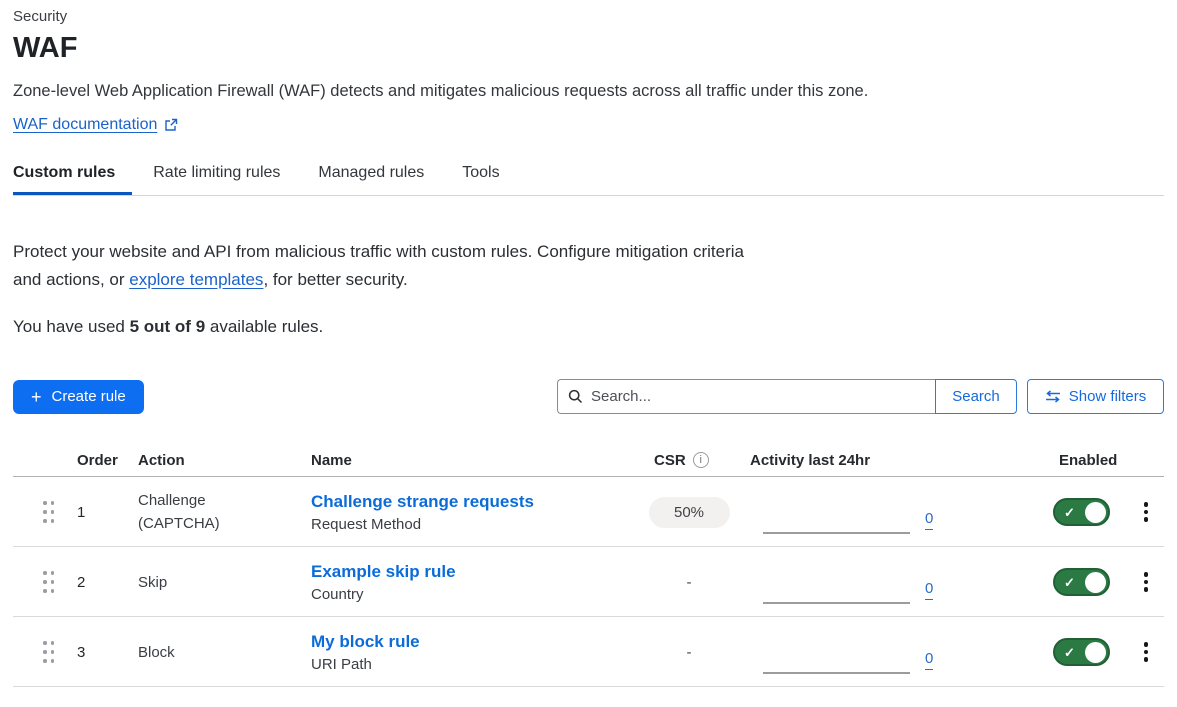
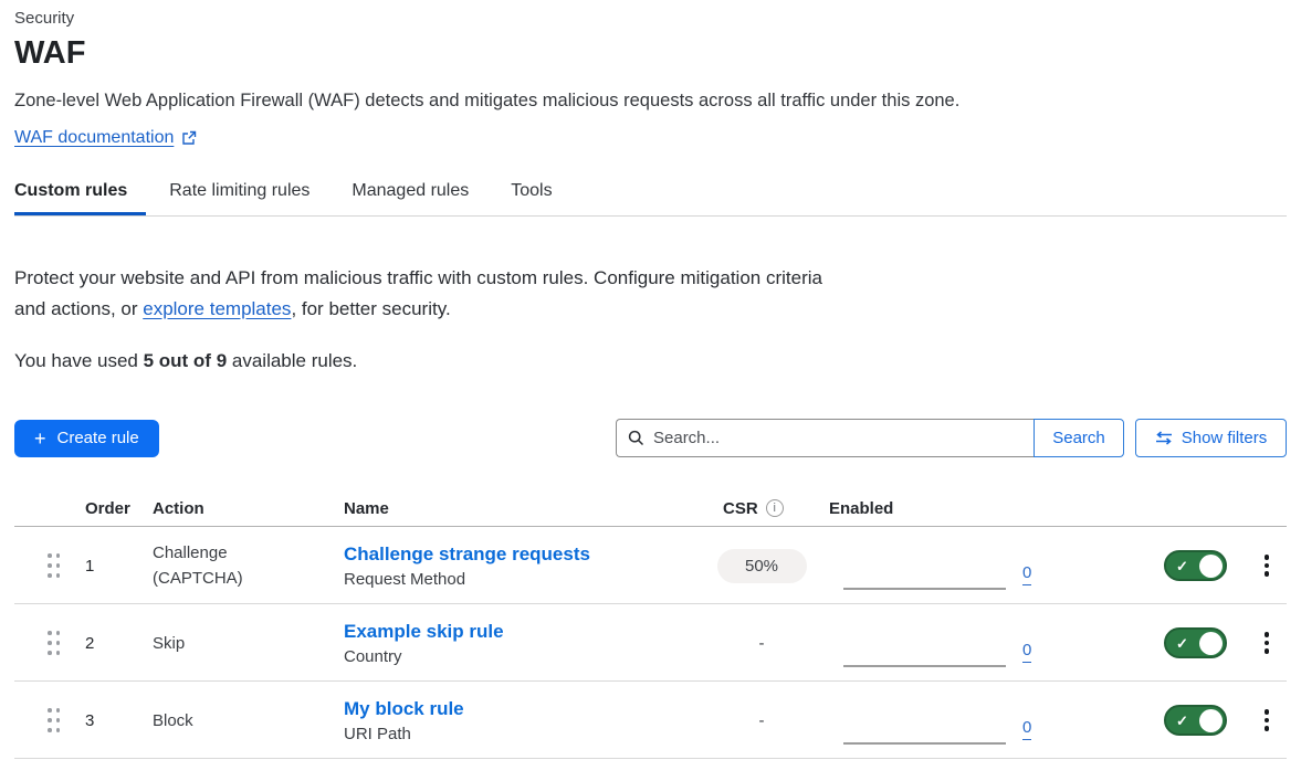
  Security
  WAF
  Zone-level Web Application Firewall (WAF) detects and mitigates malicious requests across all traffic under this zone.
  WAF documentation
  Custom rules
  Rate limiting rules
  Managed rules
  Tools
  Protect your website and API from malicious traffic with custom rules. Configure mitigation criteria and actions, or explore templates, for better security.
  You have used 5 out of 9 available rules.
  +
  Create rule
  Search...
  Search
  Show filters
  Order
  Action
  Name
  CSR
  i
- Activity last 24hr
  Enabled
  1
  Challenge (CAPTCHA)
  Challenge strange requests
  Request Method
  50%
  0
  ✓
  2
  Skip
  Example skip rule
  Country
  -
  0
  ✓
  3
  Block
  My block rule
  URI Path
  -
  0
  ✓
